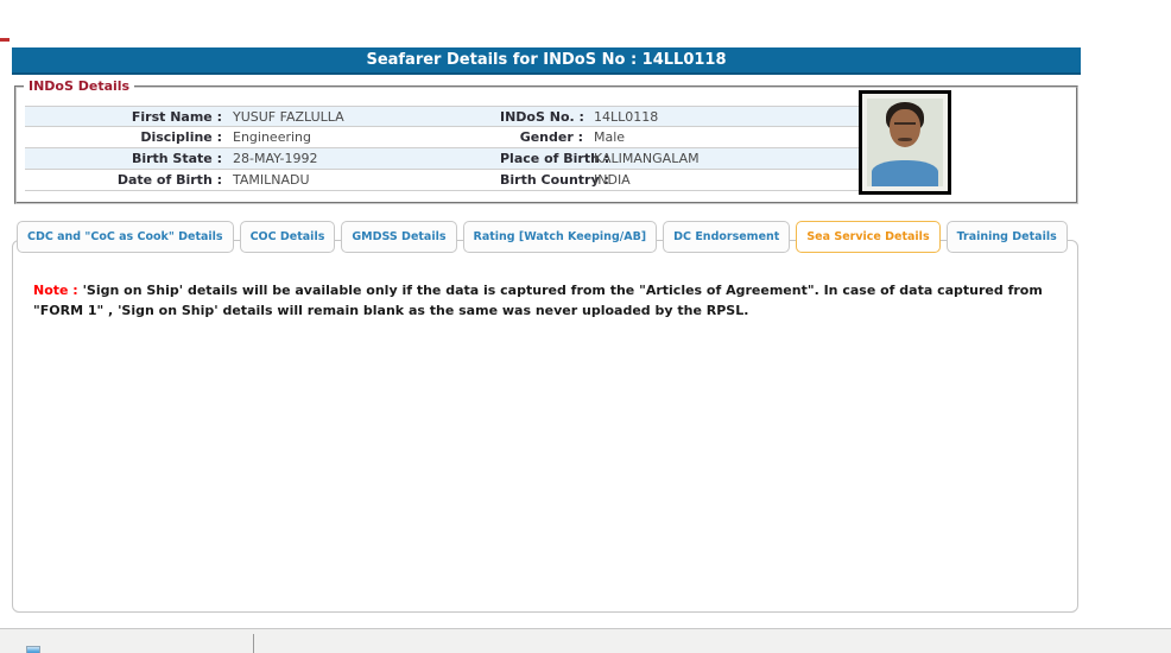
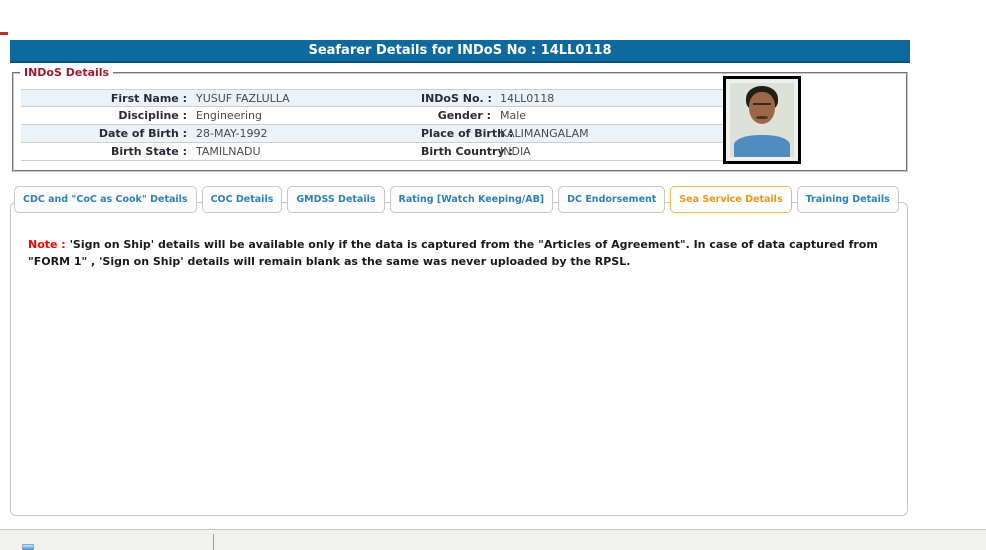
  Seafarer Details for INDoS No : 14LL0118
  INDoS Details
  First Name :
  YUSUF FAZLULLA
  INDoS No. :
  14LL0118
  Discipline :
  Engineering
  Gender :
  Male
- Birth State :
+ Date of Birth :
  28-MAY-1992
  Place of Bir
  KALIMANGALAM
- Date of Birth :
+ Birth State :
  TAMILNADU
  Birth Count
  INDIA
  CDC and "CoC as Cook" Details
  COC Details
  GMDSS Details
  Rating [Watch Keeping/AB]
  DC Endorsement
  Sea Service Details
  Training Details
  Note : 'Sign on Ship' details will be available only if the data is captured from the "Articles of Agreement". In case of data captured from "FORM 1" , 'Sign on Ship' details will remain blank as the same was never uploaded by the RPSL.
